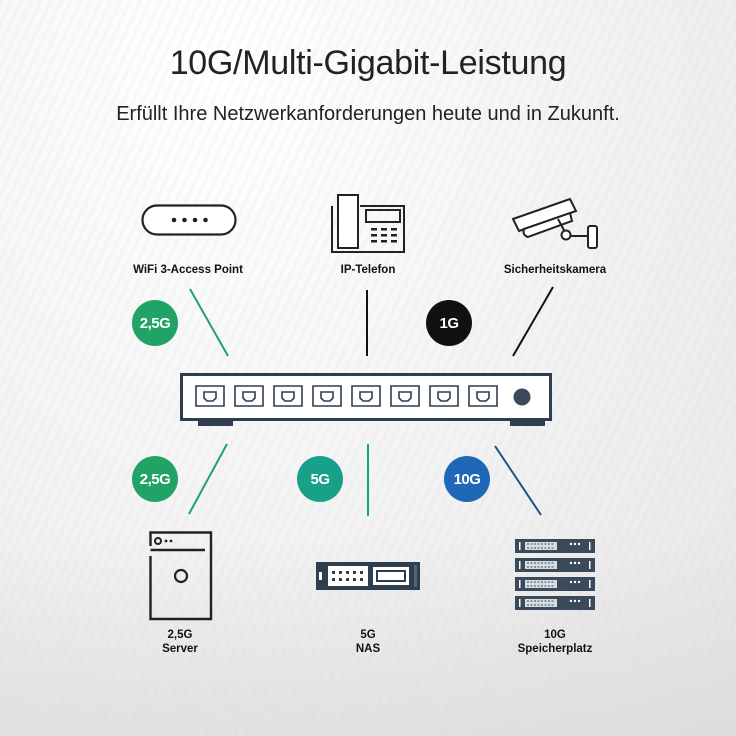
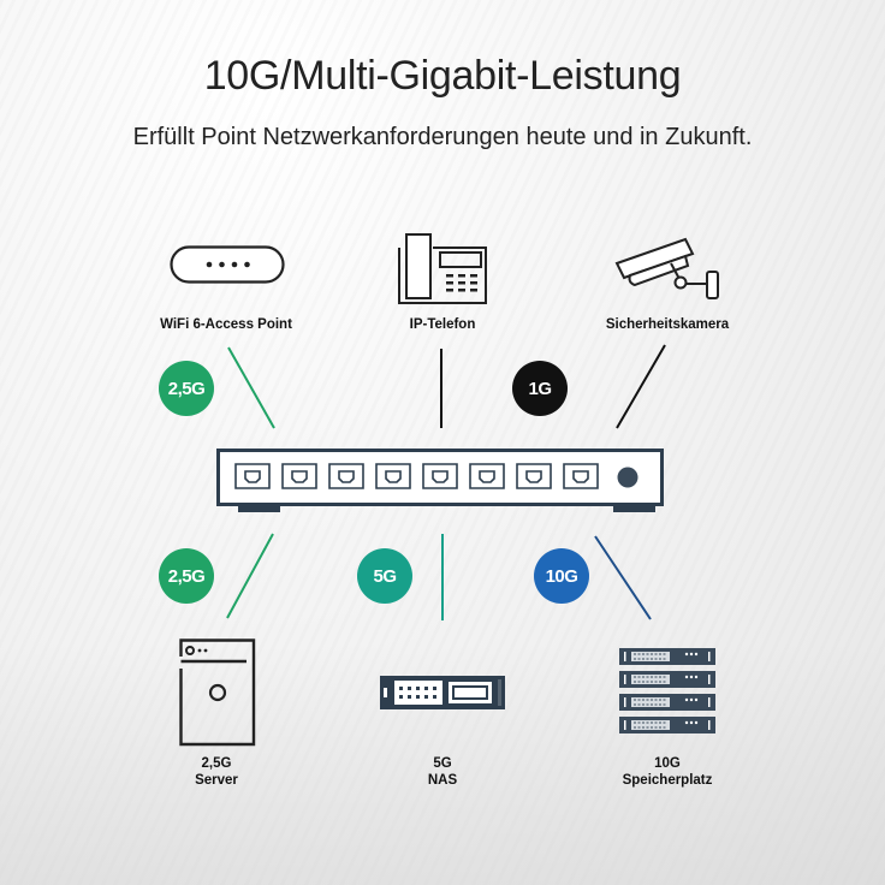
  10G/Multi-Gigabit-Leistung
- Erfüllt Ihre Netzwerkanforderungen heute und in Zukunft.
+ Erfüllt Point Netzwerkanforderungen heute und in Zukunft.
- WiFi 3-Access Point
+ WiFi 6-Access Point
  IP-Telefon
  Sicherheitskamera
  2,5G
  1G
  2,5G
  5G
  10G
  2,5G
  Server
  5G
  NAS
  10G
  Speicherplatz
